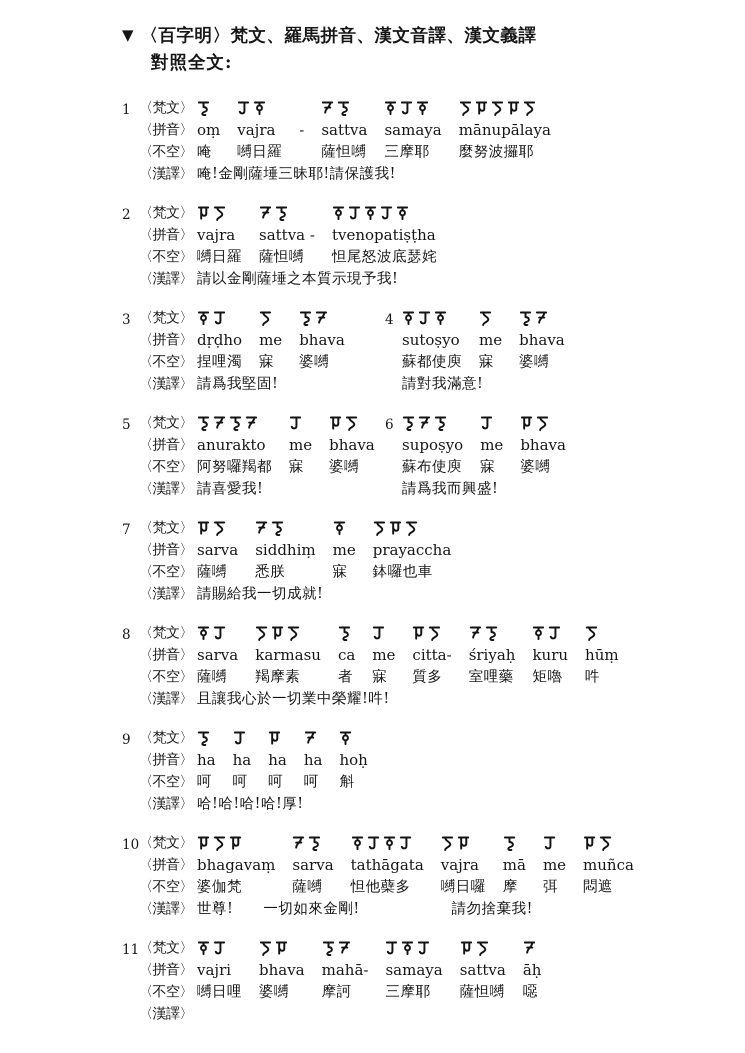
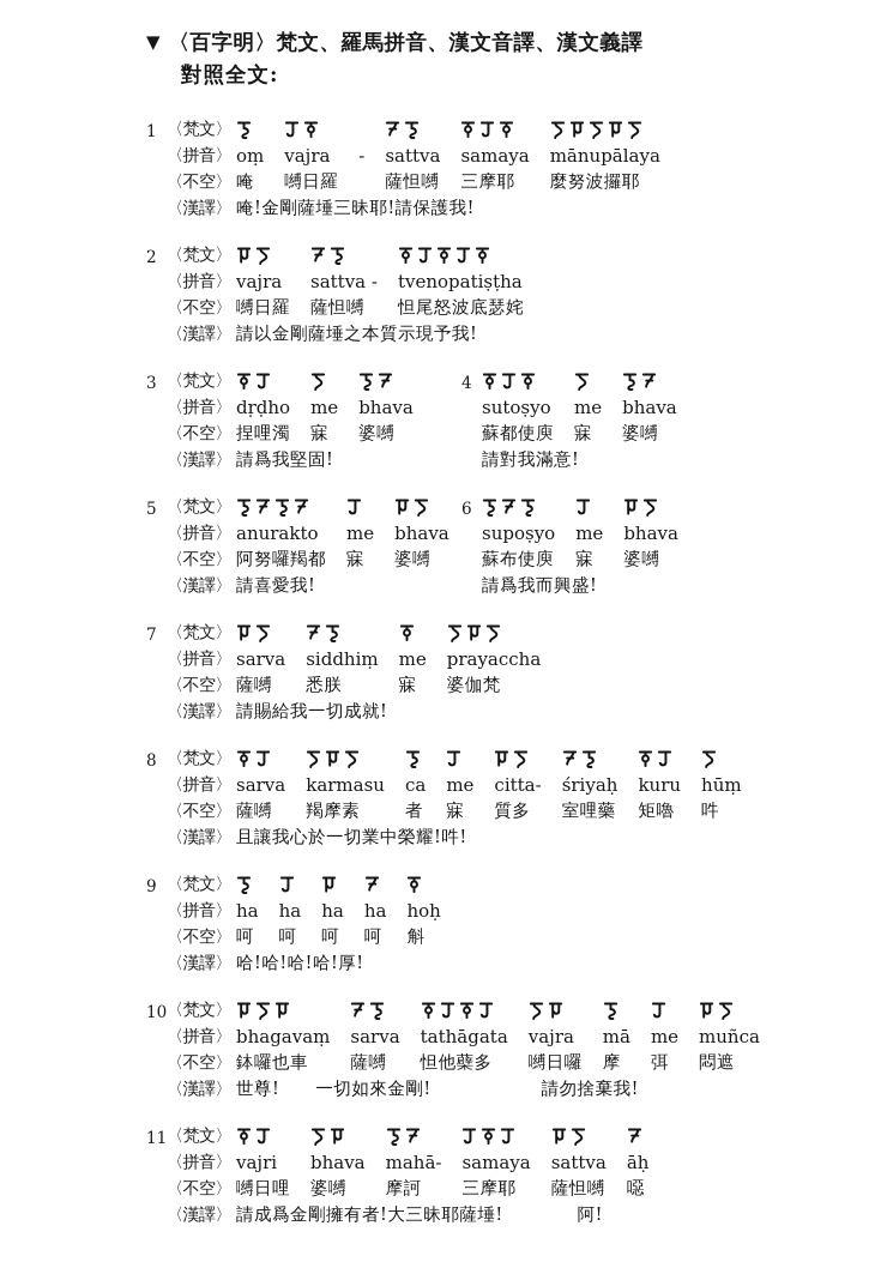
  ▼ 〈百字明〉梵文、羅馬拼音、漢文音譯、漢文義譯
  對照全文:
  1
  〈梵文〉
  〈拼音〉
  〈不空〉
  〈漢譯〉
  oṃ
  唵
  vajra
  嚩日羅
  -
  sattva
  薩怛嚩
  samaya
  三摩耶
  mānupālaya
  麼努波攞耶
  唵!金剛薩埵三昧耶!請保護我!
  2
  〈梵文〉
  〈拼音〉
  〈不空〉
  〈漢譯〉
  vajra
  嚩日羅
  sattva -
  薩怛嚩
  tvenopatiṣṭha
  怛尾怒波底瑟姹
  請以金剛薩埵之本質示現予我!
  3
  〈梵文〉
  〈拼音〉
  〈不空〉
  〈漢譯〉
  dṛḍho
  捏哩濁
  me
  寐
  bhava
  婆嚩
  請爲我堅固!
  4
  sutoṣyo
  蘇都使庾
  me
  寐
  bhava
  婆嚩
  請對我滿意!
  5
  〈梵文〉
  〈拼音〉
  〈不空〉
  〈漢譯〉
  anurakto
  阿努囉羯都
  me
  寐
  bhava
  婆嚩
  請喜愛我!
  6
  supoṣyo
  蘇布使庾
  me
  寐
  bhava
  婆嚩
  請爲我而興盛!
  7
  〈梵文〉
  〈拼音〉
  〈不空〉
  〈漢譯〉
  sarva
  薩嚩
  siddhiṃ
  悉朕
  me
  寐
  prayaccha
- 鉢囉也車
+ 婆伽梵
  請賜給我一切成就!
  8
  〈梵文〉
  〈拼音〉
  〈不空〉
  〈漢譯〉
  sarva
  薩嚩
  karmasu
  羯摩素
  ca
  者
  me
  寐
  citta-
  質多
  śriyaḥ
  室哩藥
  kuru
  矩嚕
  hūṃ
  吽
  且讓我心於一切業中榮耀!吽!
  9
  〈梵文〉
  〈拼音〉
  〈不空〉
  〈漢譯〉
  ha
  呵
  ha
  呵
  ha
  呵
  ha
  呵
  hoḥ
  斛
  哈!哈!哈!哈!厚!
  10
  〈梵文〉
  〈拼音〉
  〈不空〉
  〈漢譯〉
  bhagavaṃ
- 婆伽梵
+ 鉢囉也車
  sarva
  薩嚩
  tathāgata
  怛他蘗多
  vajra
  嚩日囉
  mā
  摩
  me
  弭
  muñca
  悶遮
  世尊! 一切如來金剛! 請勿捨棄我!
  11
  〈梵文〉
  〈拼音〉
  〈不空〉
  〈漢譯〉
  vajri
  嚩日哩
  bhava
  婆嚩
  mahā-
  摩訶
  samaya
  三摩耶
  sattva
  薩怛嚩
  āḥ
  噁
+ 請成爲金剛擁有者!大三昧耶薩埵! 阿!
